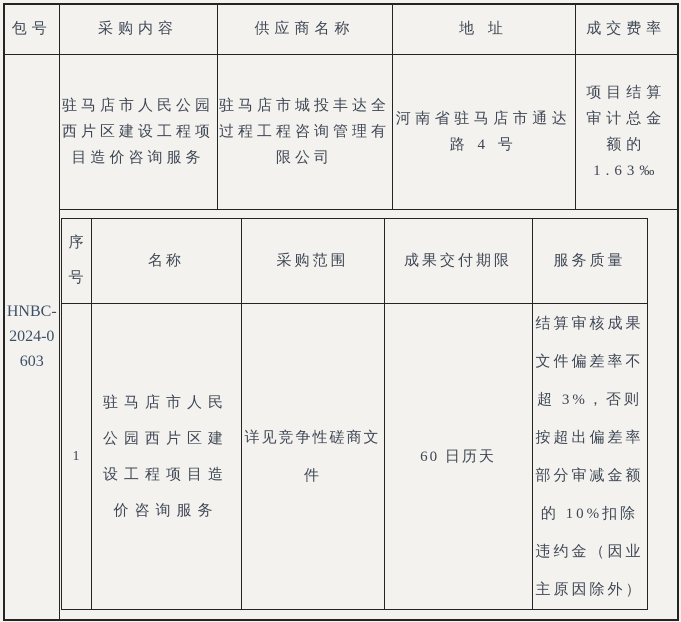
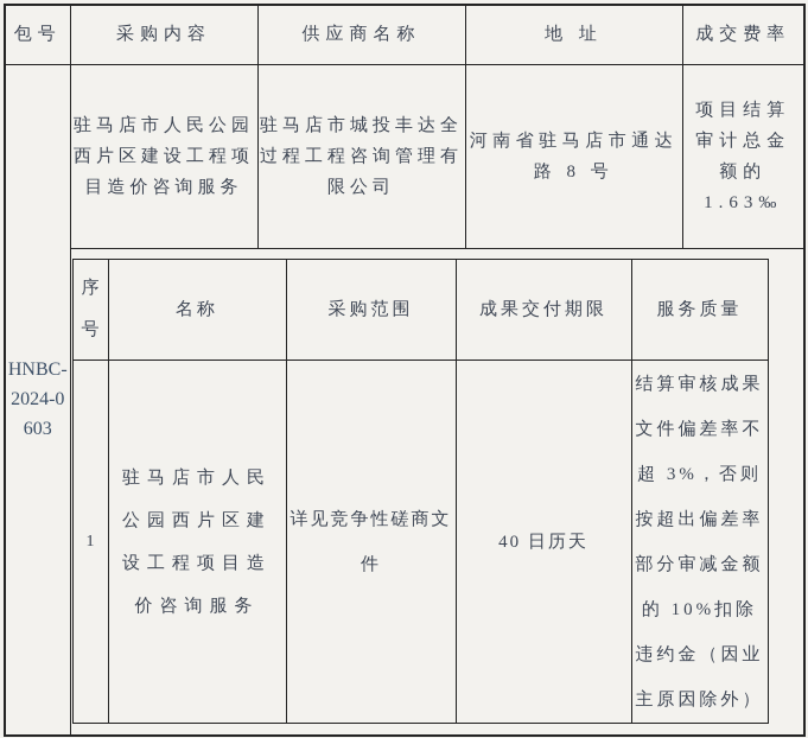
  包号	采购内容	供应商名称	地 址	成交费率
- HNBC-2024-0603	驻马店市人民公园西片区建设工程项目造价咨询服务	驻马店市城投丰达全过程工程咨询管理有限公司	河南省驻马店市通达路 4 号	项目结算审计总金额的 1.63‰
+ HNBC-2024-0603	驻马店市人民公园西片区建设工程项目造价咨询服务	驻马店市城投丰达全过程工程咨询管理有限公司	河南省驻马店市通达路 8 号	项目结算审计总金额的 1.63‰
  序号	名称	采购范围	成果交付期限	服务质量
- 1	驻马店市人民公园西片区建设工程项目造价咨询服务	详见竞争性磋商文件	60 日历天	结算审核成果文件偏差率不超 3%，否则按超出偏差率部分审减金额的 10%扣除违约金（因业主原因除外）
+ 1	驻马店市人民公园西片区建设工程项目造价咨询服务	详见竞争性磋商文件	40 日历天	结算审核成果文件偏差率不超 3%，否则按超出偏差率部分审减金额的 10%扣除违约金（因业主原因除外）
